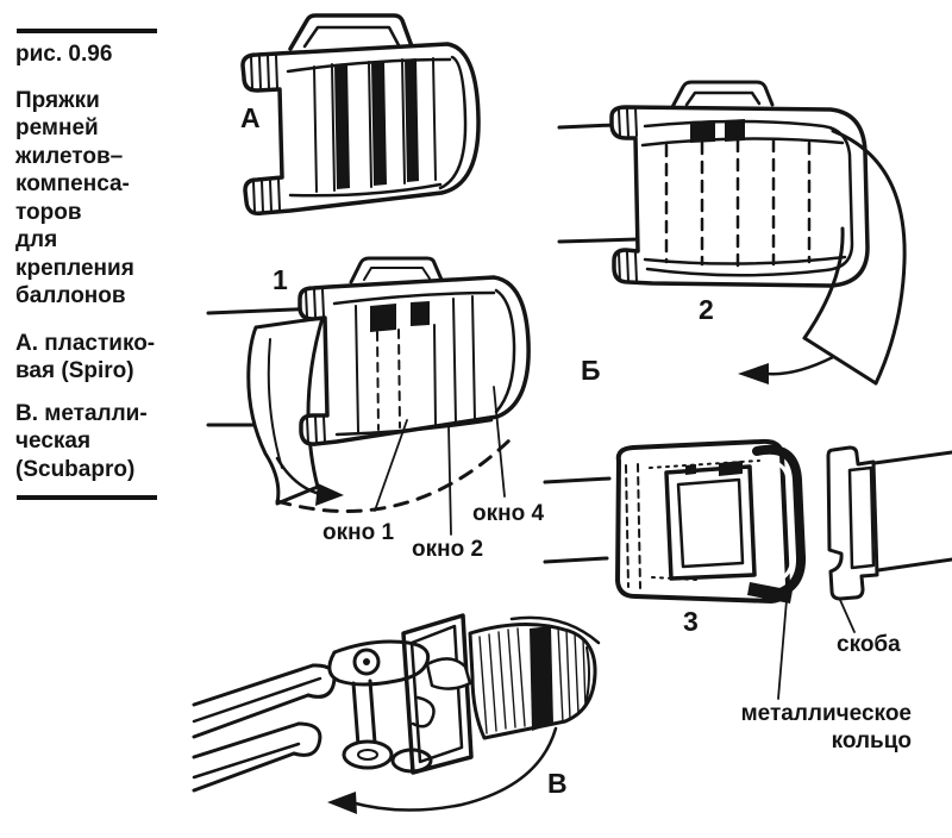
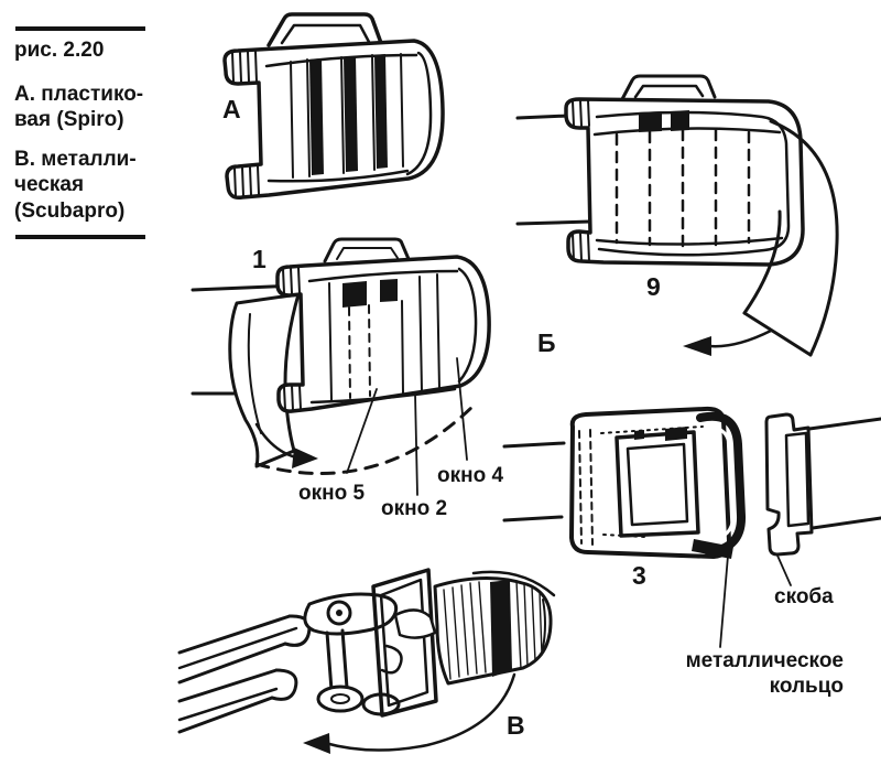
- рис. 0.96
+ рис. 2.20
- Пряжки
- ремней
- жилетов–
- компенса-
- торов
- для
- крепления
- баллонов
  А. пластико-
  вая (Spiro)
  В. металли-
  ческая
  (Scubapro)
  А
  1
- 2
+ 9
  Б
  3
  В
- окно 1
+ окно 5
  окно 2
  окно 4
  скоба
  металлическое
  кольцо
